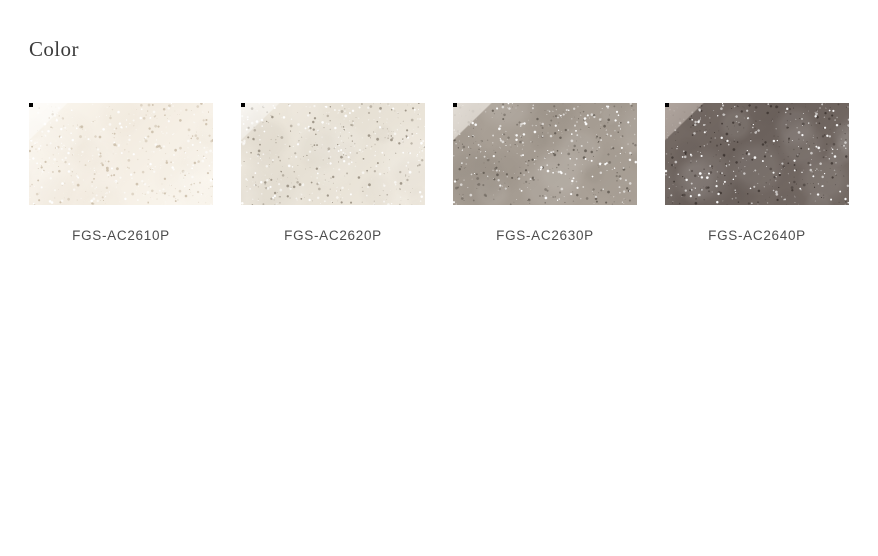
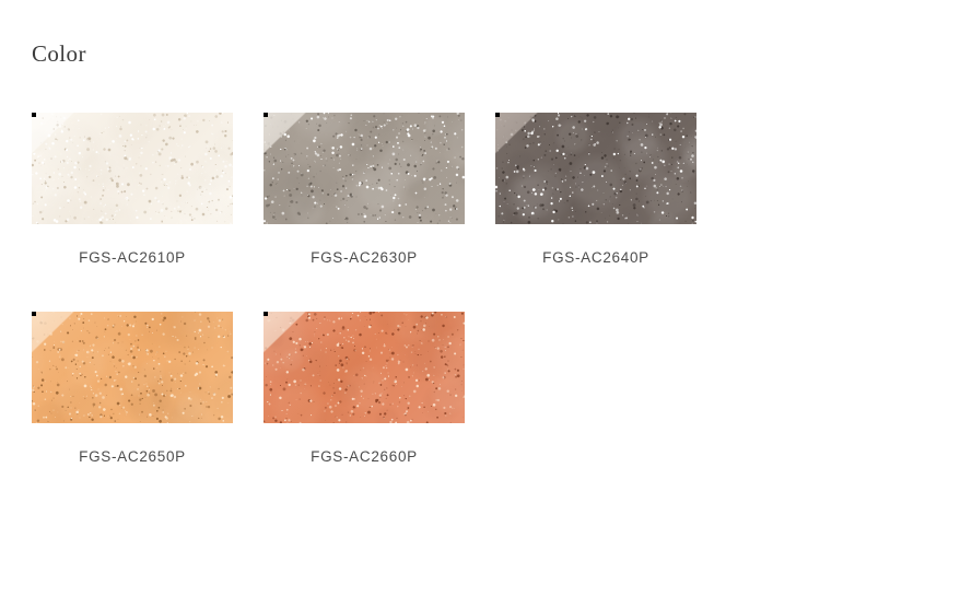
  Color
  FGS-AC2610P
- FGS-AC2620P
  FGS-AC2630P
  FGS-AC2640P
+ FGS-AC2650P
+ FGS-AC2660P
